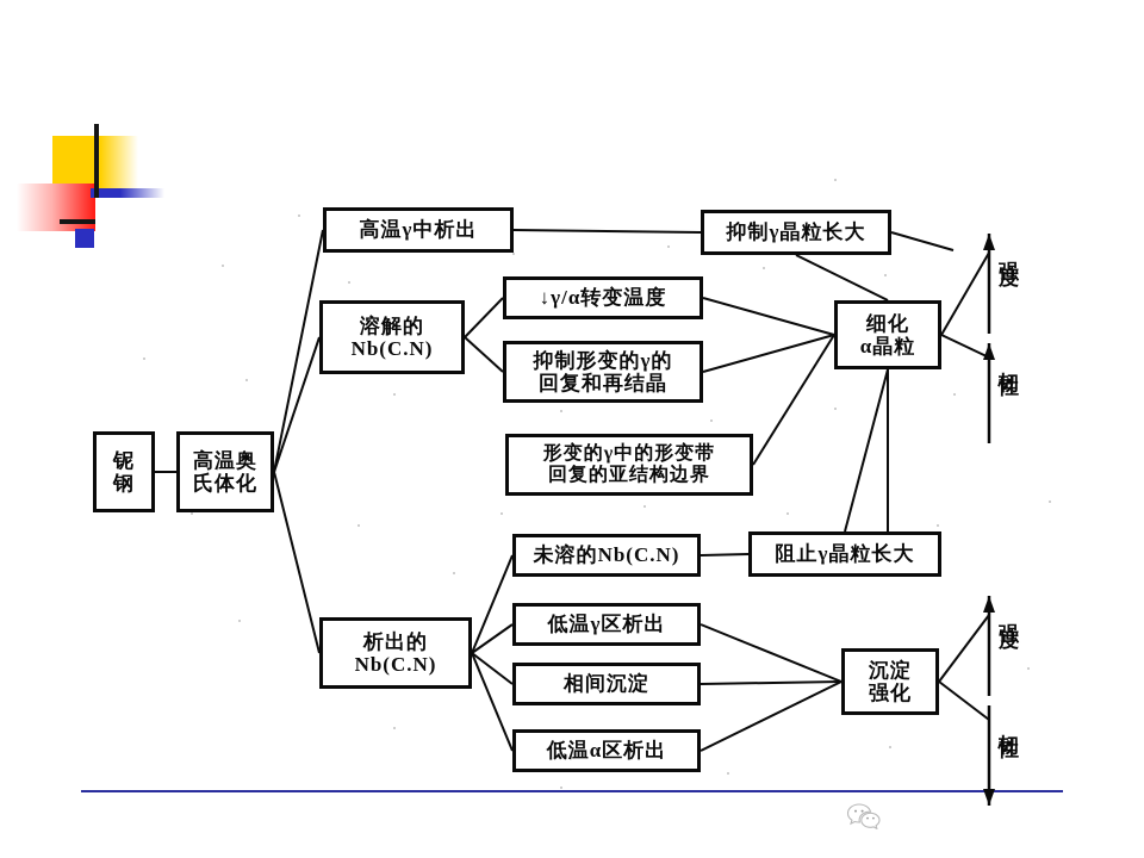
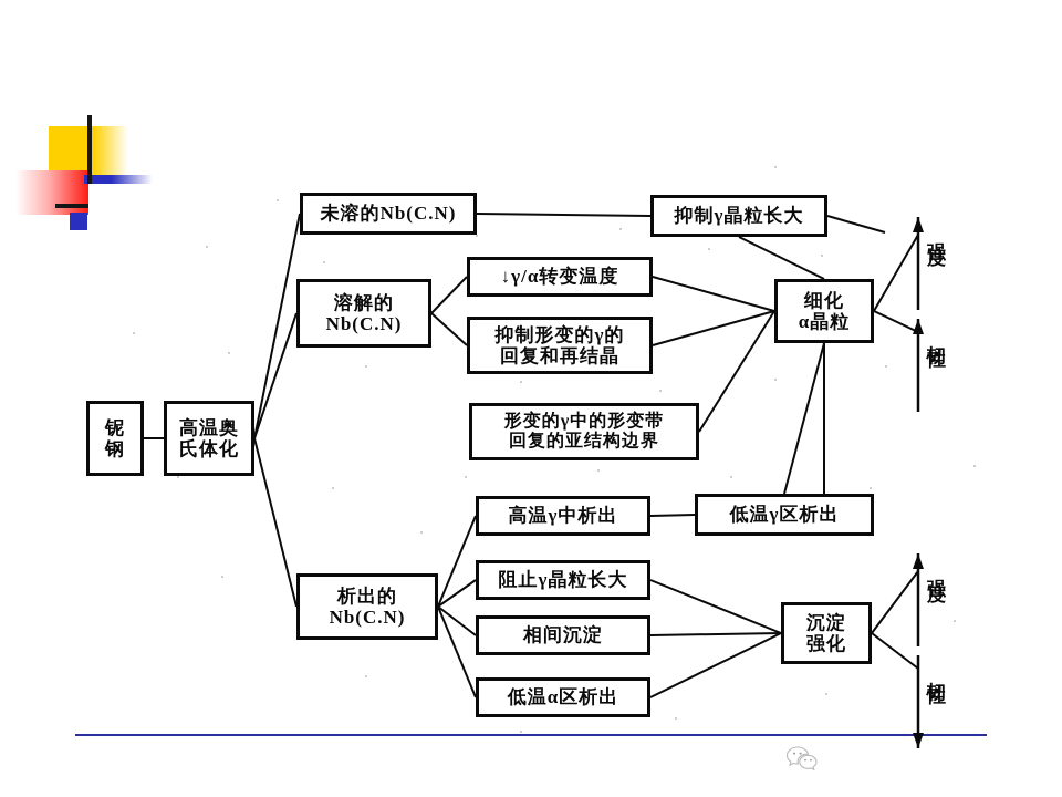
  铌
  钢
  高温奥
  氏体化
- 高温γ中析出
+ 未溶的Nb(C.N)
  溶解的
  Nb(C.N)
  ↓γ/α转变温度
  抑制形变的γ的
  回复和再结晶
  形变的γ中的形变带
  回复的亚结构边界
  抑制γ晶粒长大
  细化
  α晶粒
  析出的
  Nb(C.N)
- 未溶的Nb(C.N)
+ 高温γ中析出
- 低温γ区析出
+ 阻止γ晶粒长大
  相间沉淀
  低温α区析出
- 阻止γ晶粒长大
+ 低温γ区析出
  沉淀
  强化
